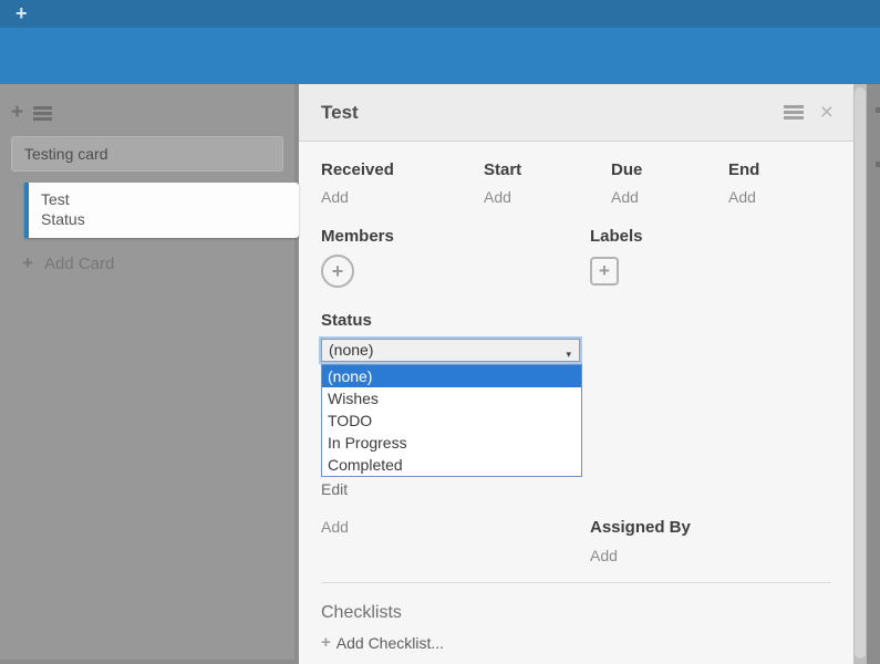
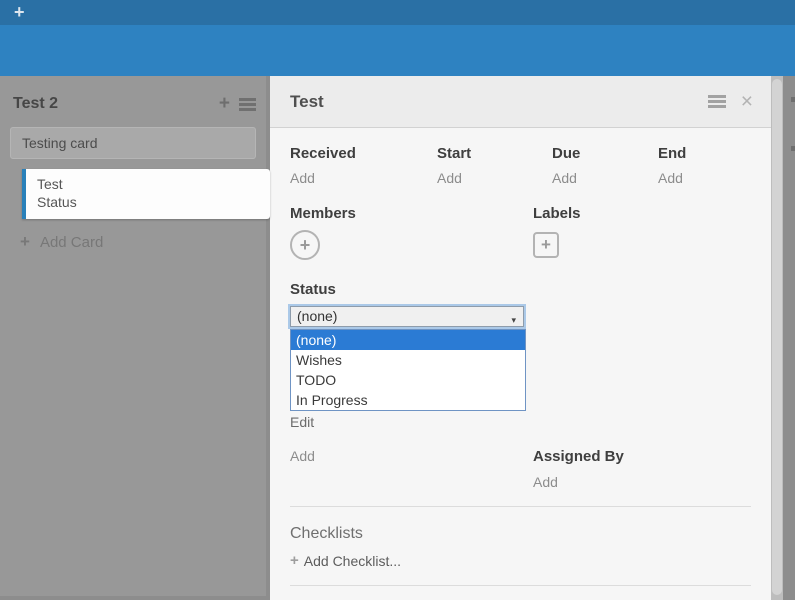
  +
+ Test 2
  +
  Testing card
  Test
  Status
  +
  Add Card
  Test
  ×
  Received
  Add
  Start
  Add
  Due
  Add
  End
  Add
  Members
  +
  Labels
  +
  Status
  (none)
  ▾
  (none)
  Wishes
  TODO
  In Progress
- Completed
  Edit
  Add
  Assigned By
  Add
  Checklists
  +
  Add Checklist...
